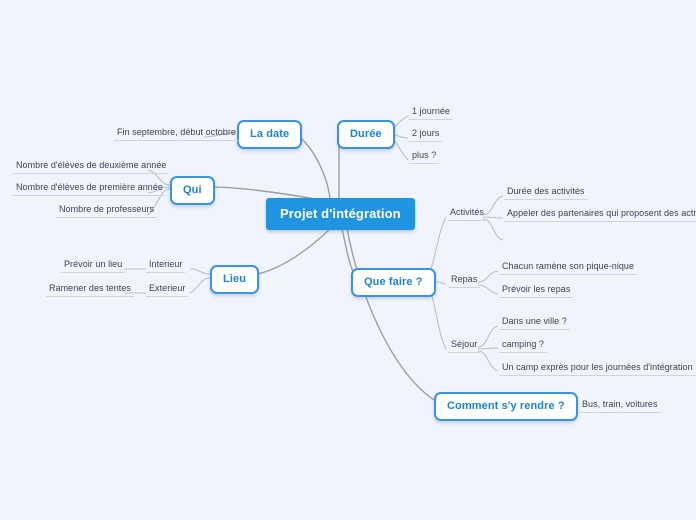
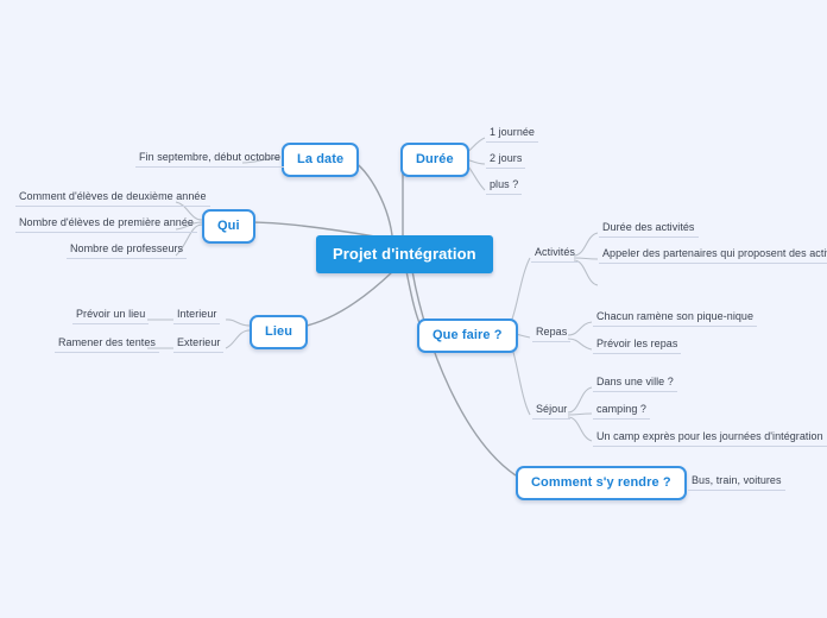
  Projet d'intégration
  La date
  Fin septembre, début octobre
  Durée
  1 journée
  2 jours
  plus ?
  Qui
- Nombre d'élèves de deuxième année
+ Comment d'élèves de deuxième année
  Nombre d'élèves de première année
  Nombre de professeurs
  Lieu
  Interieur
  Exterieur
  Prévoir un lieu
  Ramener des tentes
  Que faire ?
  Activités
  Durée des activités
  Appeler des partenaires qui proposent des acti
  Repas
  Chacun ramène son pique-nique
  Prévoir les repas
  Séjour
  Dans une ville ?
  camping ?
  Un camp exprès pour les journées d'intégration
  Comment s'y rendre ?
  Bus, train, voitures
